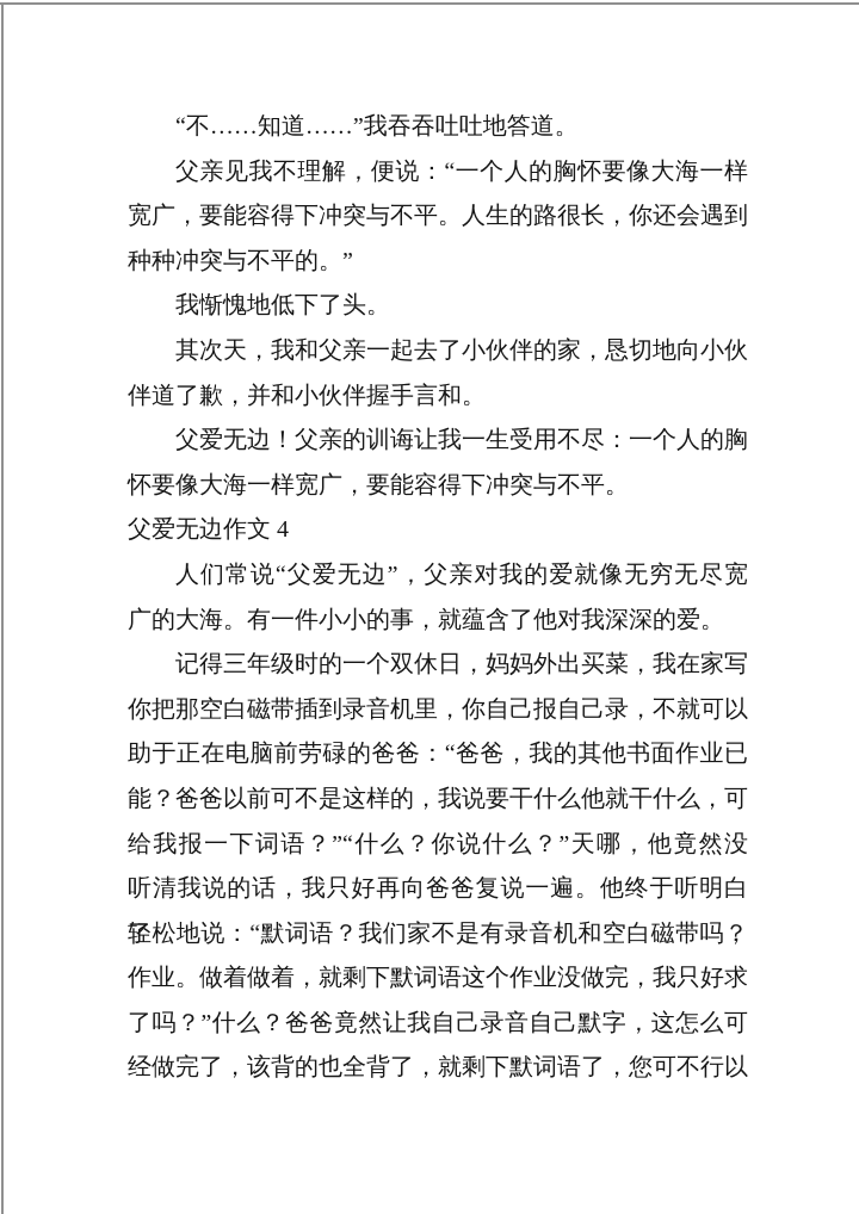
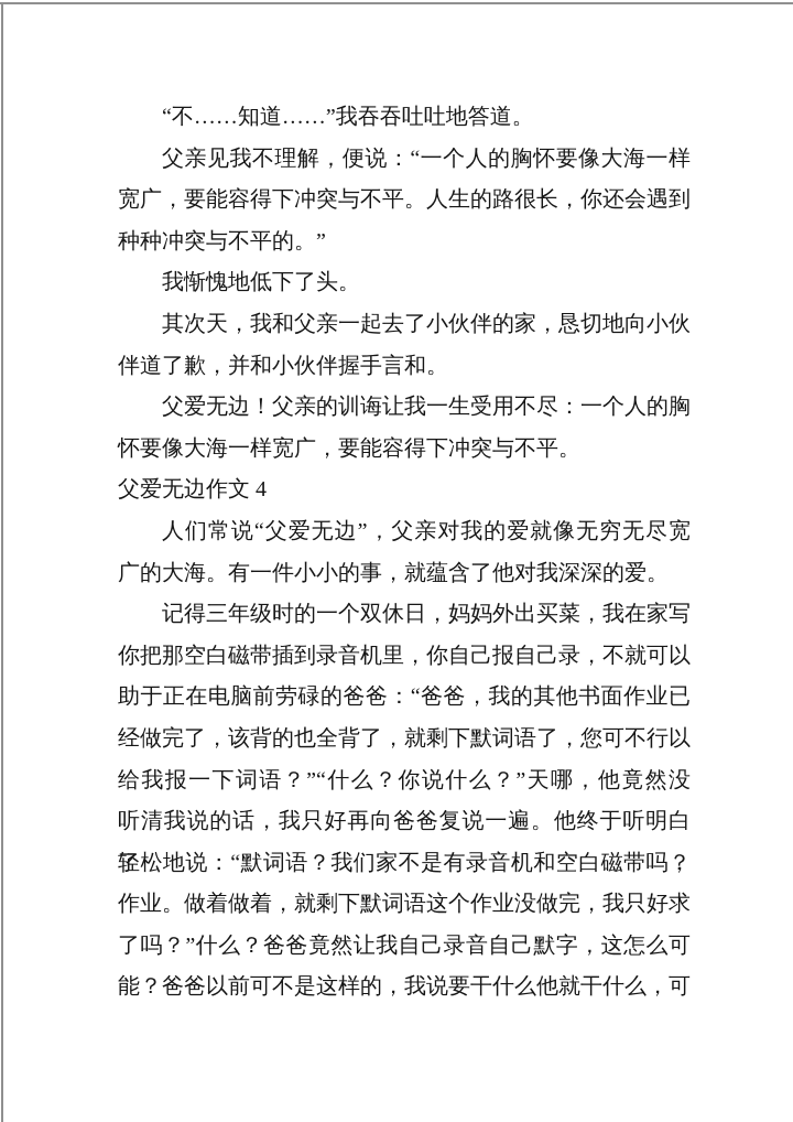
  “不……知道……”我吞吞吐吐地答道。
  父亲见我不理解，便说：“一个人的胸怀要像大海一样
  宽广，要能容得下冲突与不平。人生的路很长，你还会遇到
  种种冲突与不平的。”
  我惭愧地低下了头。
  其次天，我和父亲一起去了小伙伴的家，恳切地向小伙
  伴道了歉，并和小伙伴握手言和。
  父爱无边！父亲的训诲让我一生受用不尽：一个人的胸
  怀要像大海一样宽广，要能容得下冲突与不平。
  父爱无边作文 4
  人们常说“父爱无边”，父亲对我的爱就像无穷无尽宽
  广的大海。有一件小小的事，就蕴含了他对我深深的爱。
  记得三年级时的一个双休日，妈妈外出买菜，我在家写
  你把那空白磁带插到录音机里，你自己报自己录，不就可以
  助于正在电脑前劳碌的爸爸：“爸爸，我的其他书面作业已
- 能？爸爸以前可不是这样的，我说要干什么他就干什么，可
+ 经做完了，该背的也全背了，就剩下默词语了，您可不行以
  给我报一下词语？”“什么？你说什么？”天哪，他竟然没
  听清我说的话，我只好再向爸爸复说一遍。他终于听明白了，
  轻松地说：“默词语？我们家不是有录音机和空白磁带吗？
  作业。做着做着，就剩下默词语这个作业没做完，我只好求
  了吗？”什么？爸爸竟然让我自己录音自己默字，这怎么可
- 经做完了，该背的也全背了，就剩下默词语了，您可不行以
+ 能？爸爸以前可不是这样的，我说要干什么他就干什么，可
